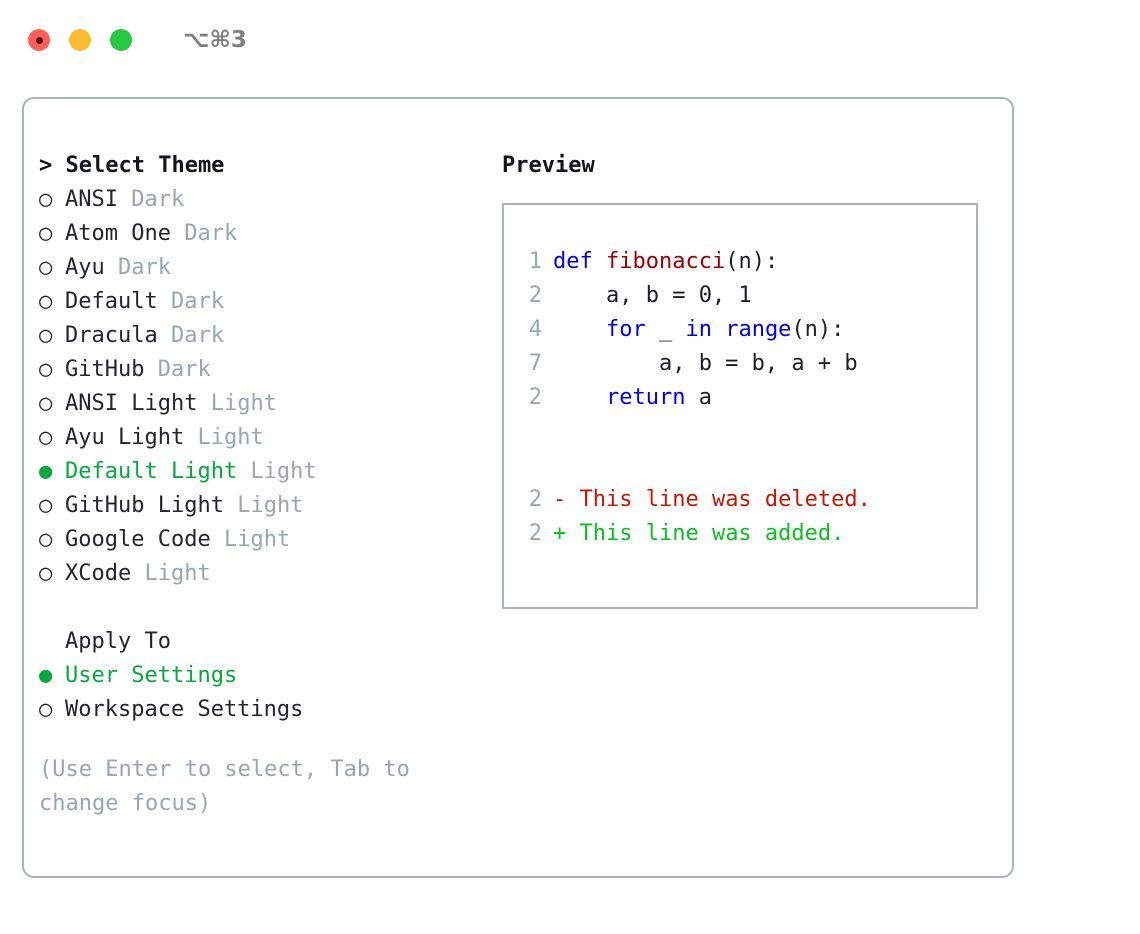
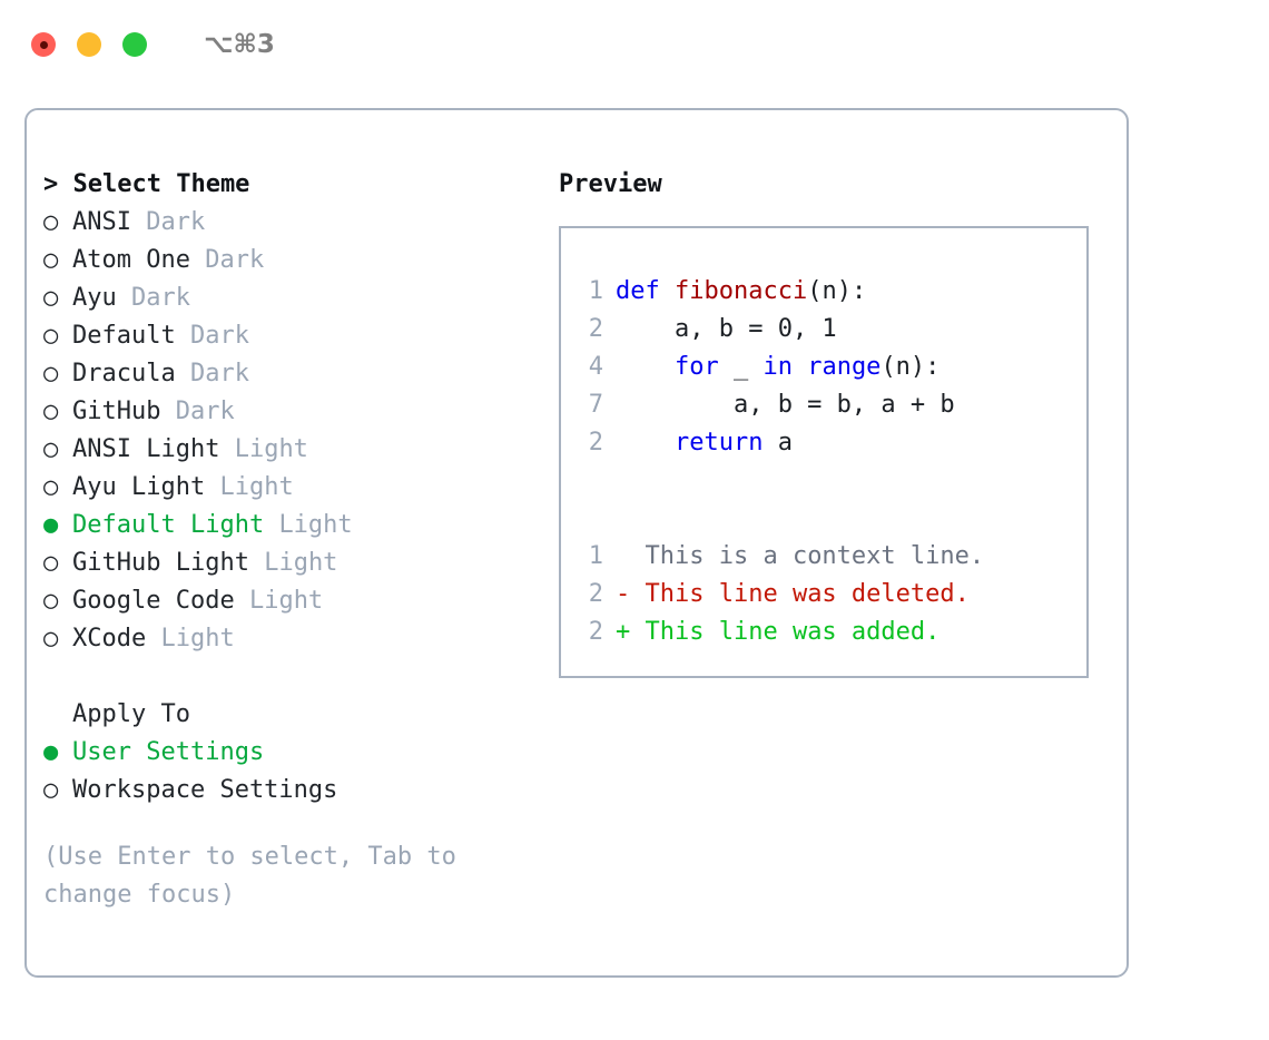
  ⌥⌘3
  > Select Theme
  ○ ANSI Dark
  ○ Atom One Dark
  ○ Ayu Dark
  ○ Default Dark
  ○ Dracula Dark
  ○ GitHub Dark
  ○ ANSI Light Light
  ○ Ayu Light Light
  ● Default Light Light
  ○ GitHub Light Light
  ○ Google Code Light
  ○ XCode Light
  Apply To
  ● User Settings
  ○ Workspace Settings
  (Use Enter to select, Tab to change focus)
  Preview
  1 def fibonacci(n):
  2 a, b = 0, 1
  4 for _ in range(n):
  7 a, b = b, a + b
  2 return a
+ 1 This is a context line.
  2 - This line was deleted.
  2 + This line was added.
